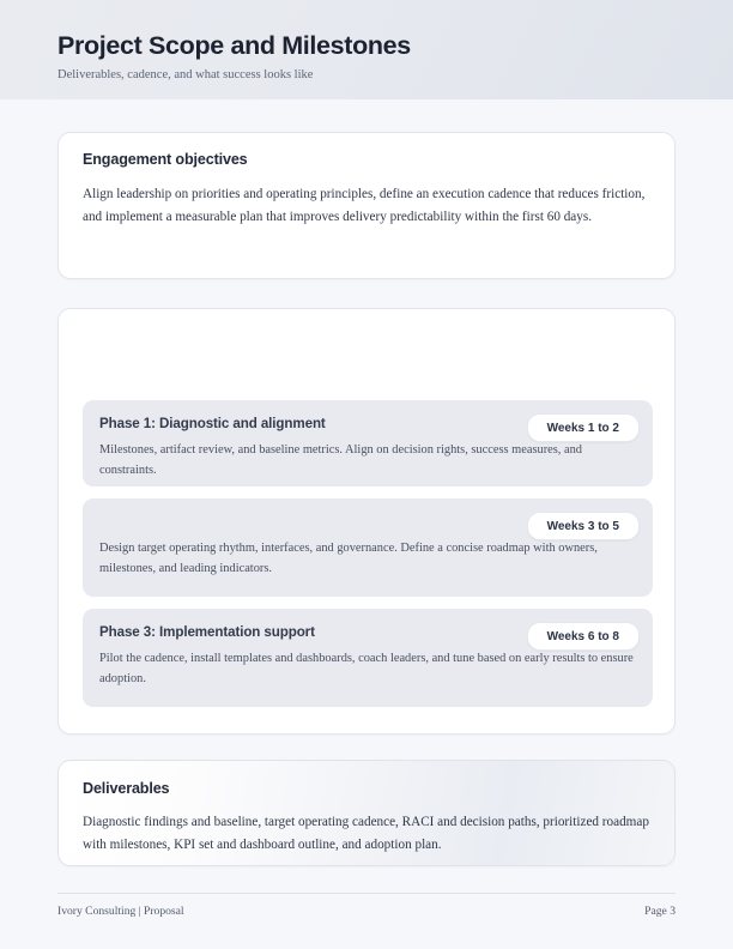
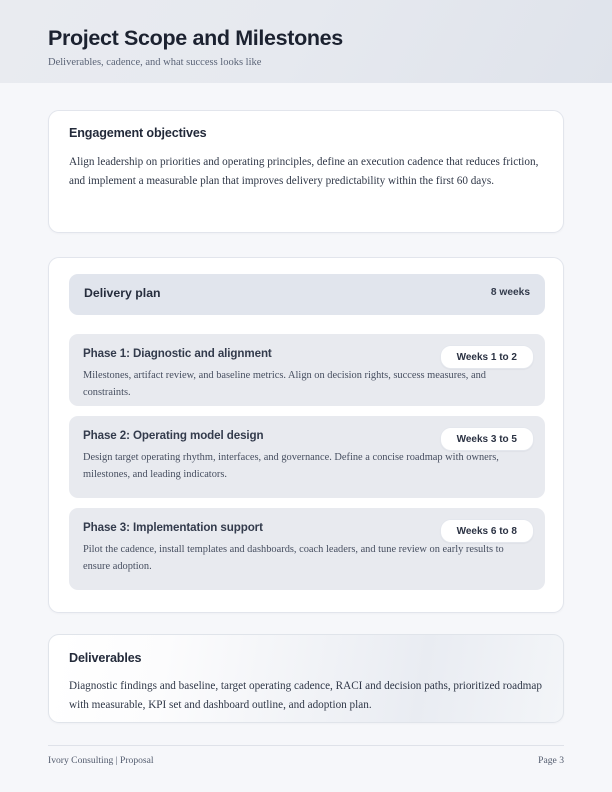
  Project Scope and Milestones
  Deliverables, cadence, and what success looks like
  Engagement objectives
  Align leadership on priorities and operating principles, define an execution cadence that reduces friction, and implement a measurable plan that improves delivery predictability within the first 60 days.
+ Delivery plan
+ 8 weeks
  Phase 1: Diagnostic and alignment
  Milestones, artifact review, and baseline metrics. Align on decision rights, success measures, and constraints.
  Weeks 1 to 2
+ Phase 2: Operating model design
  Design target operating rhythm, interfaces, and governance. Define a concise roadmap with owners, milestones, and leading indicators.
  Weeks 3 to 5
  Phase 3: Implementation support
- Pilot the cadence, install templates and dashboards, coach leaders, and tune based on early results to ensure adoption.
+ Pilot the cadence, install templates and dashboards, coach leaders, and tune review on early results to ensure adoption.
  Weeks 6 to 8
  Deliverables
- Diagnostic findings and baseline, target operating cadence, RACI and decision paths, prioritized roadmap with milestones, KPI set and dashboard outline, and adoption plan.
+ Diagnostic findings and baseline, target operating cadence, RACI and decision paths, prioritized roadmap with measurable, KPI set and dashboard outline, and adoption plan.
  Ivory Consulting | Proposal
  Page 3
